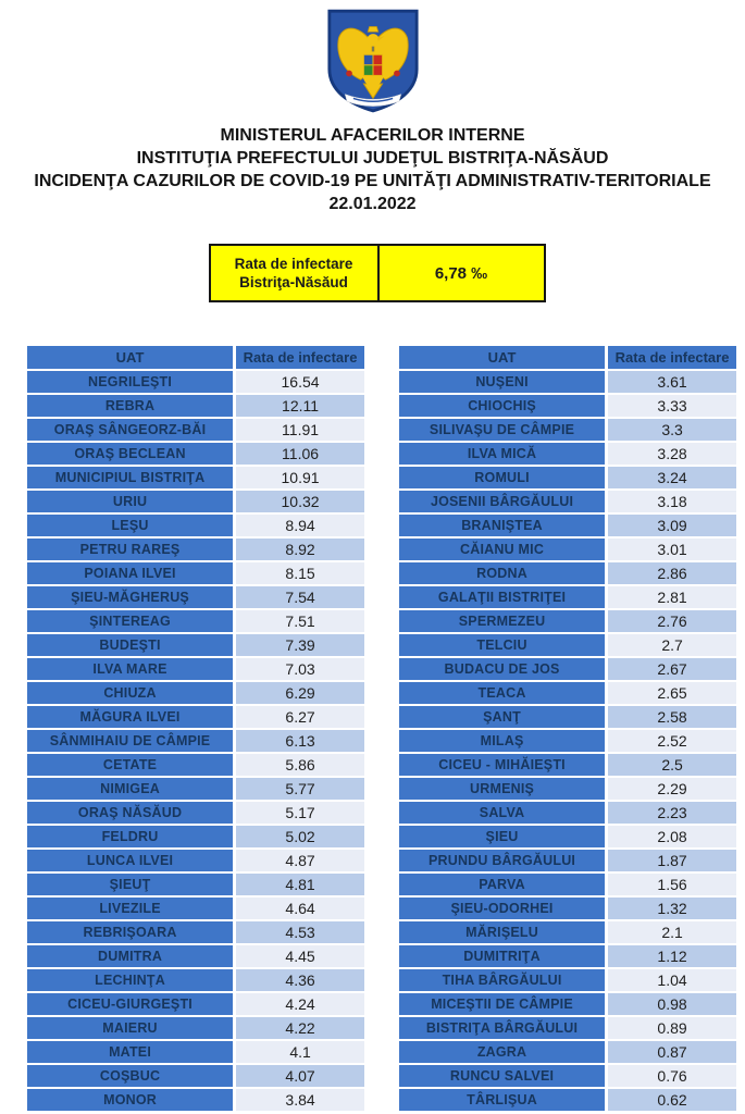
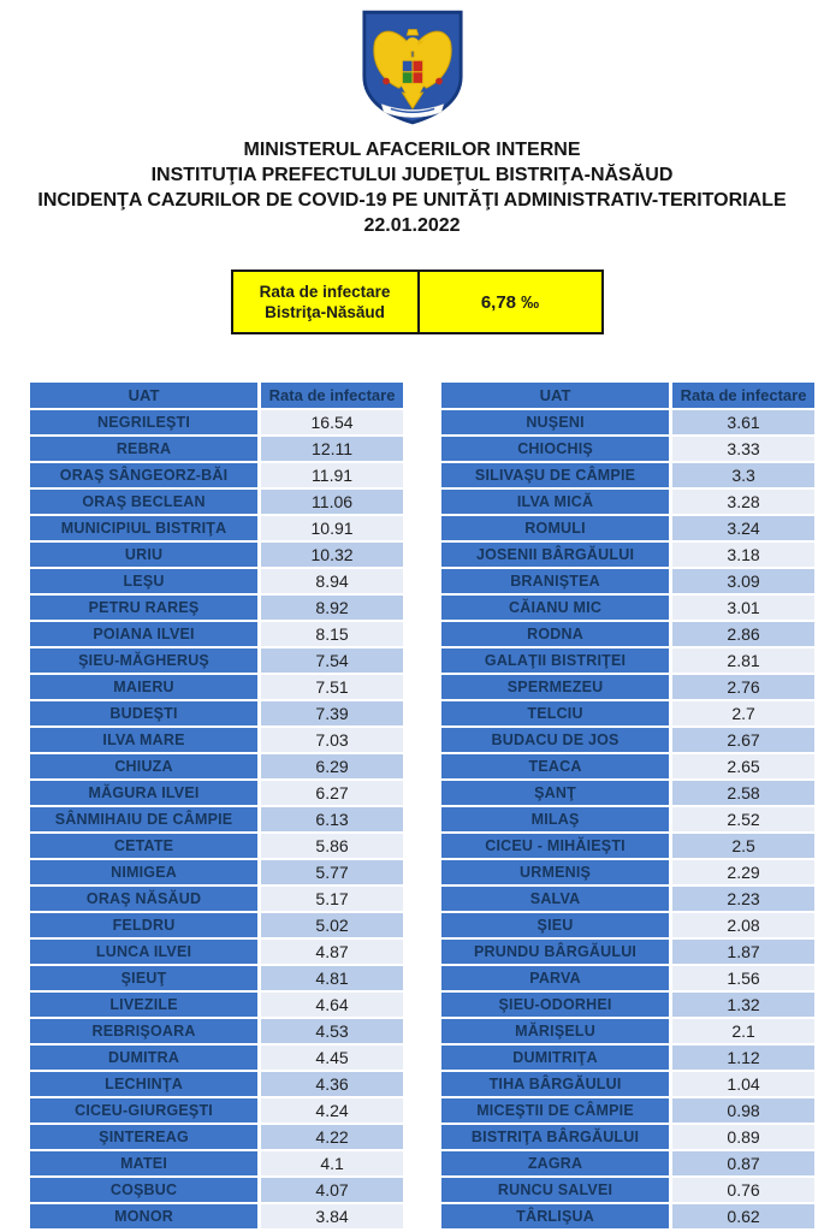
  MINISTERUL AFACERILOR INTERNE
  INSTITUŢIA PREFECTULUI JUDEŢUL BISTRIŢA-NĂSĂUD
  INCIDENŢA CAZURILOR DE COVID-19 PE UNITĂŢI ADMINISTRATIV-TERITORIALE
  22.01.2022
  Rata de infectare
  Bistriţa-Năsăud
  6,78 ‰
  UAT
  Rata de infectare
  NEGRILEŞTI
  16.54
  REBRA
  12.11
  ORAŞ SÂNGEORZ-BĂI
  11.91
  ORAŞ BECLEAN
  11.06
  MUNICIPIUL BISTRIŢA
  10.91
  URIU
  10.32
  LEŞU
  8.94
  PETRU RAREŞ
  8.92
  POIANA ILVEI
  8.15
  ŞIEU-MĂGHERUŞ
  7.54
- ŞINTEREAG
+ MAIERU
  7.51
  BUDEŞTI
  7.39
  ILVA MARE
  7.03
  CHIUZA
  6.29
  MĂGURA ILVEI
  6.27
  SÂNMIHAIU DE CÂMPIE
  6.13
  CETATE
  5.86
  NIMIGEA
  5.77
  ORAŞ NĂSĂUD
  5.17
  FELDRU
  5.02
  LUNCA ILVEI
  4.87
  ŞIEUŢ
  4.81
  LIVEZILE
  4.64
  REBRIŞOARA
  4.53
  DUMITRA
  4.45
  LECHINŢA
  4.36
  CICEU-GIURGEŞTI
  4.24
- MAIERU
+ ŞINTEREAG
  4.22
  MATEI
  4.1
  COŞBUC
  4.07
  MONOR
  3.84
  UAT
  Rata de infectare
  NUŞENI
  3.61
  CHIOCHIŞ
  3.33
  SILIVAŞU DE CÂMPIE
  3.3
  ILVA MICĂ
  3.28
  ROMULI
  3.24
  JOSENII BÂRGĂULUI
  3.18
  BRANIŞTEA
  3.09
  CĂIANU MIC
  3.01
  RODNA
  2.86
  GALAŢII BISTRIŢEI
  2.81
  SPERMEZEU
  2.76
  TELCIU
  2.7
  BUDACU DE JOS
  2.67
  TEACA
  2.65
  ŞANŢ
  2.58
  MILAŞ
  2.52
  CICEU - MIHĂIEŞTI
  2.5
  URMENIŞ
  2.29
  SALVA
  2.23
  ŞIEU
  2.08
  PRUNDU BÂRGĂULUI
  1.87
  PARVA
  1.56
  ŞIEU-ODORHEI
  1.32
  MĂRIŞELU
  2.1
  DUMITRIŢA
  1.12
  TIHA BÂRGĂULUI
  1.04
  MICEŞTII DE CÂMPIE
  0.98
  BISTRIŢA BÂRGĂULUI
  0.89
  ZAGRA
  0.87
  RUNCU SALVEI
  0.76
  TÂRLIŞUA
  0.62
